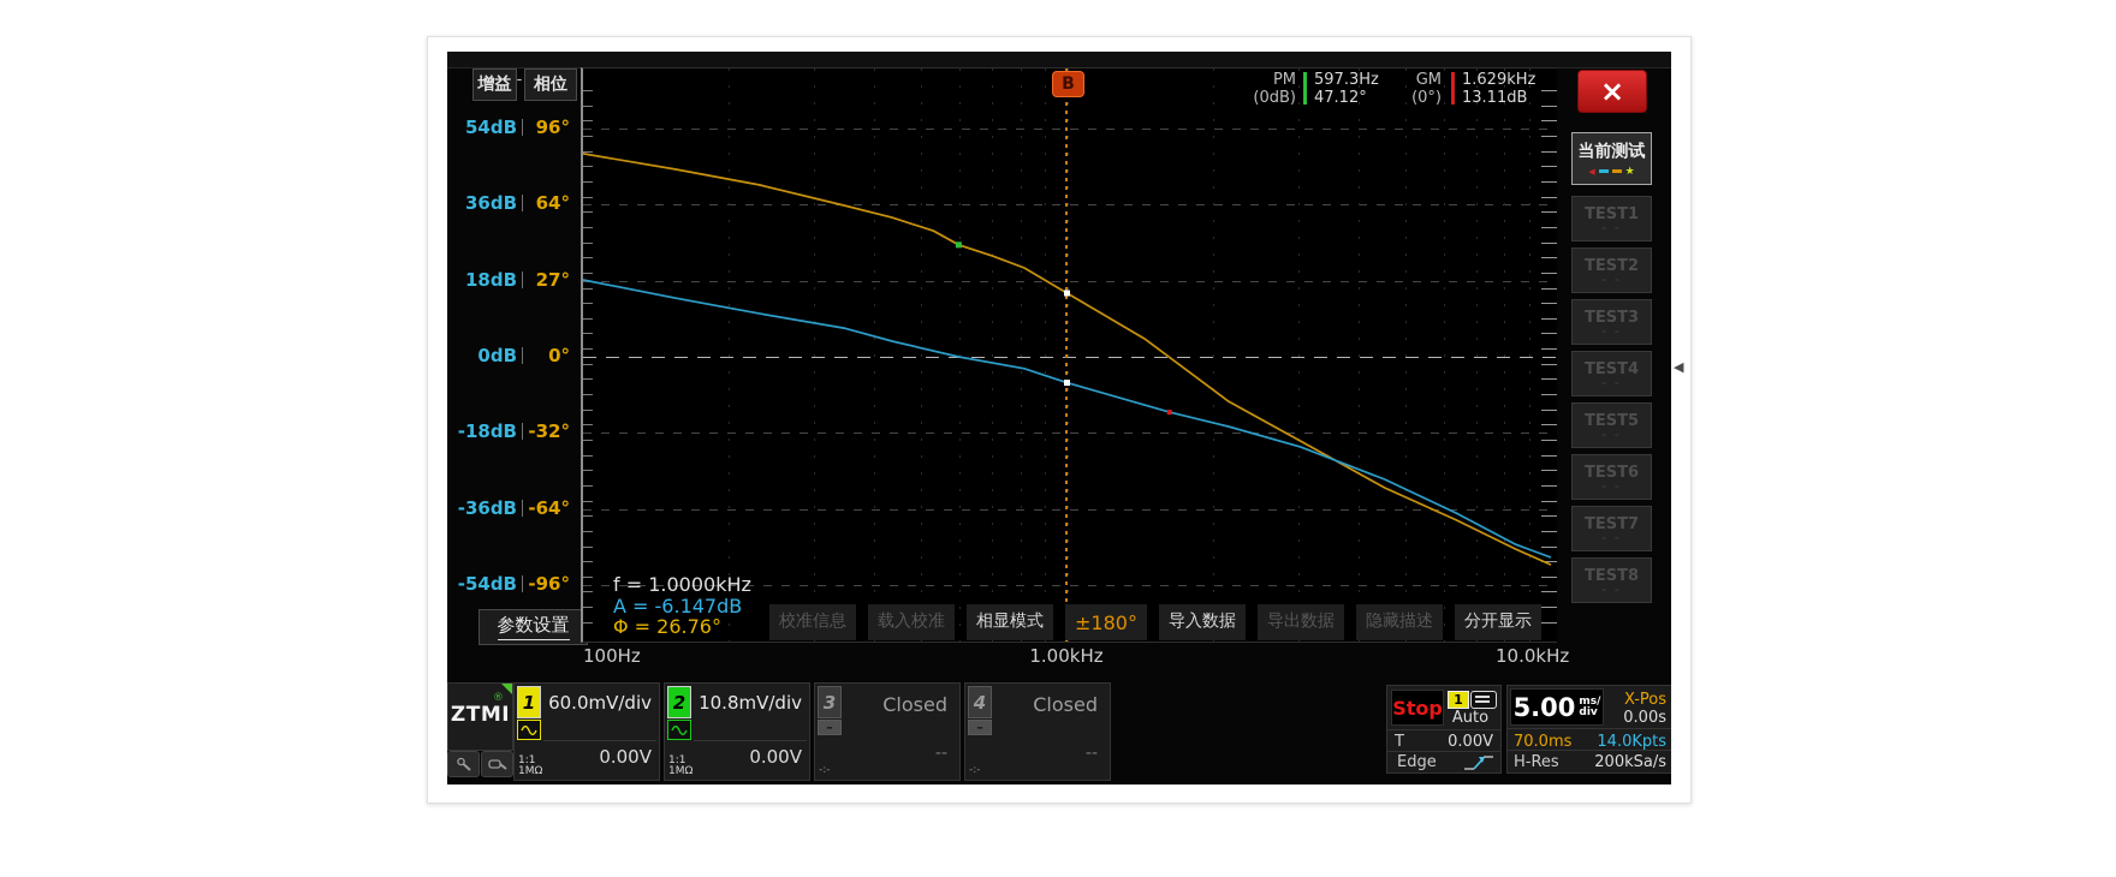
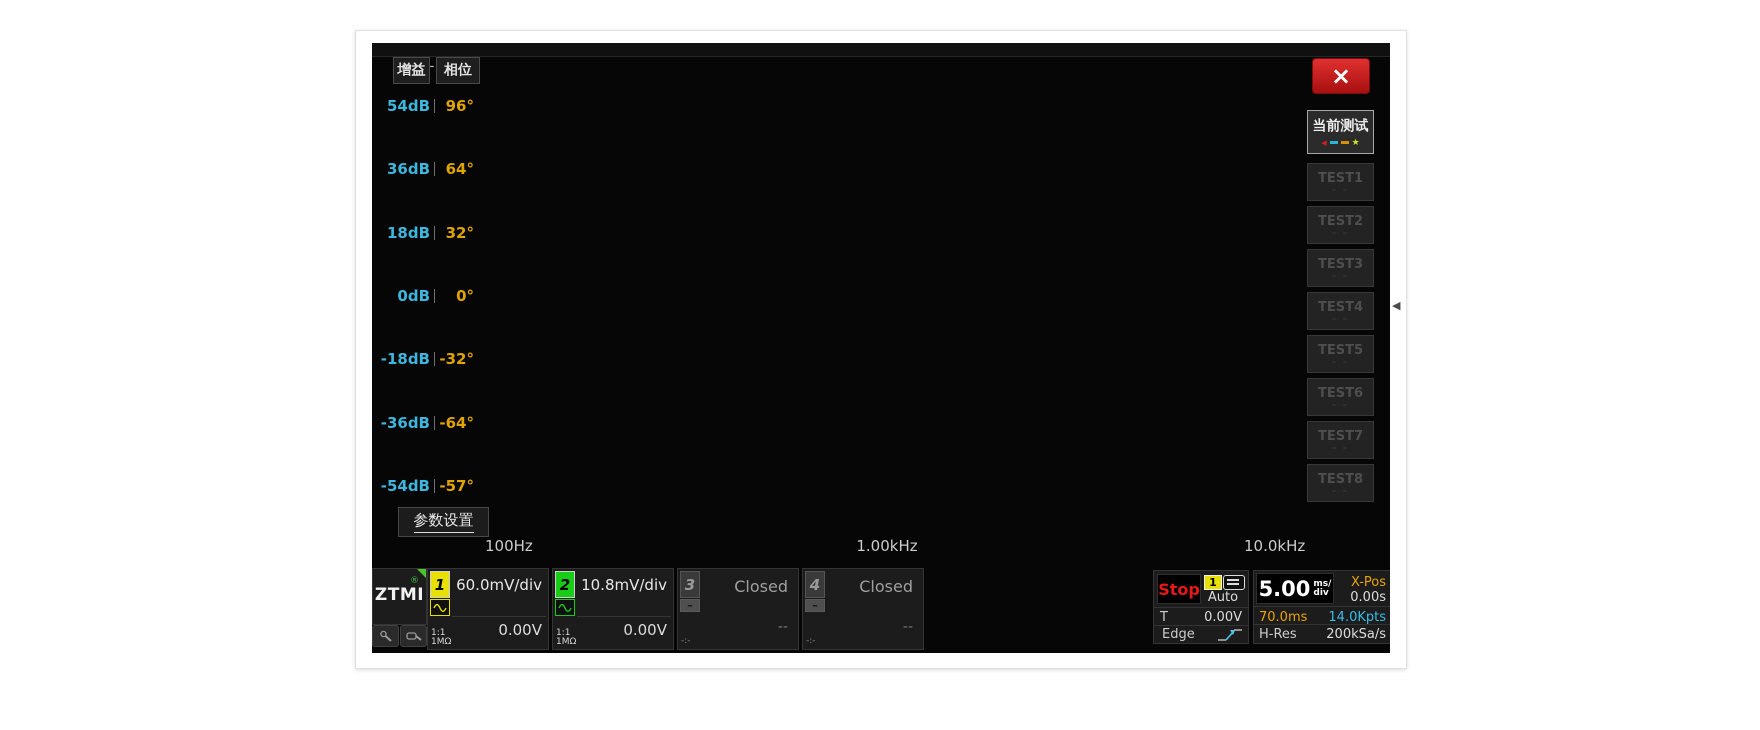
  增益
  -
  相位
  54dB
  96°
  36dB
  64°
  18dB
- 27°
+ 32°
  0dB
  0°
  -18dB
  -32°
  -36dB
  -64°
  -54dB
- -96°
+ -57°
  参数设置
- B
- PM
- (0dB)
- 597.3Hz
- 47.12°
- GM
- (0°)
- 1.629kHz
- 13.11dB
- f = 1.0000kHz
- A = -6.147dB
- Φ = 26.76°
- 校准信息
- 载入校准
- 相显模式
- ±180°
- 导入数据
- 导出数据
- 隐藏描述
- 分开显示
  100Hz
  1.00kHz
  10.0kHz
  ×
  当前测试
  ◀
  ★
  TEST1
  TEST2
  TEST3
  TEST4
  TEST5
  TEST6
  TEST7
  TEST8
  ®
  ZTMI
  1
  60.0mV/div
  0.00V
  1:1
  1MΩ
  2
  10.8mV/div
  0.00V
  1:1
  1MΩ
  3
  –
  Closed
  --
  -:-
  4
  –
  Closed
  --
  -:-
  Stop
  1
  Auto
  T
  0.00V
  Edge
  5.00
  ms/
  div
  X-Pos
  0.00s
  70.0ms
  14.0Kpts
  H-Res
  200kSa/s
  ◀
